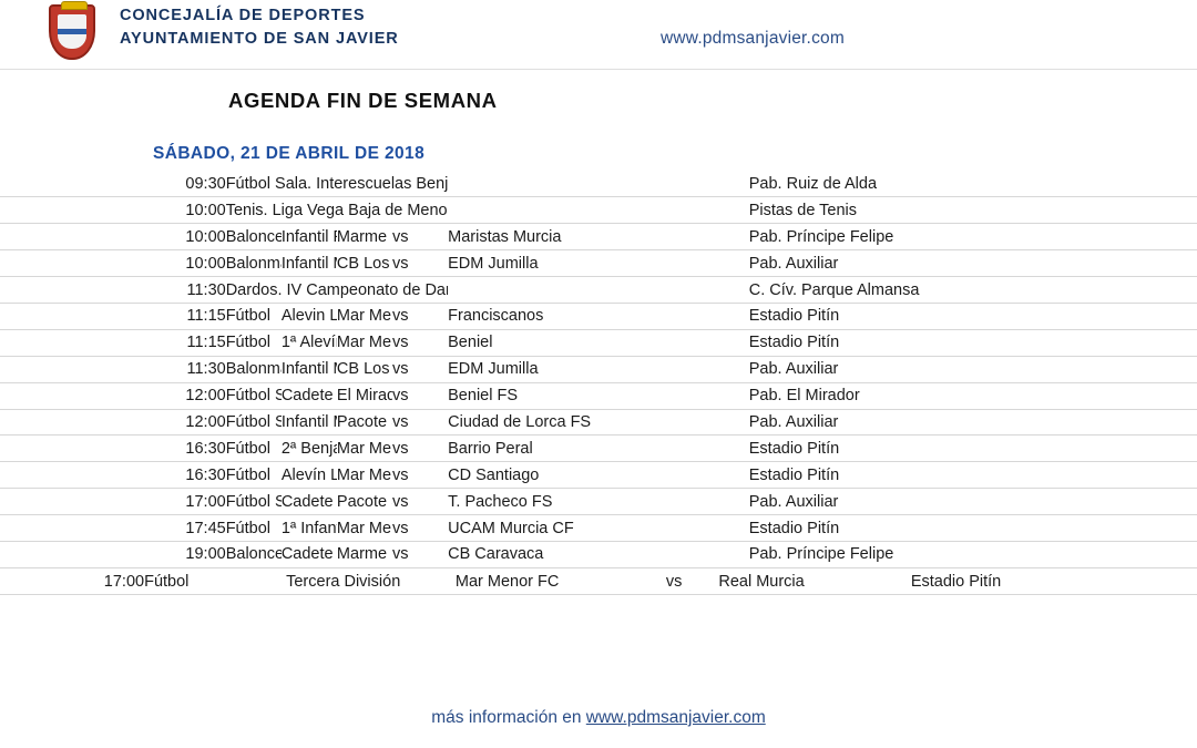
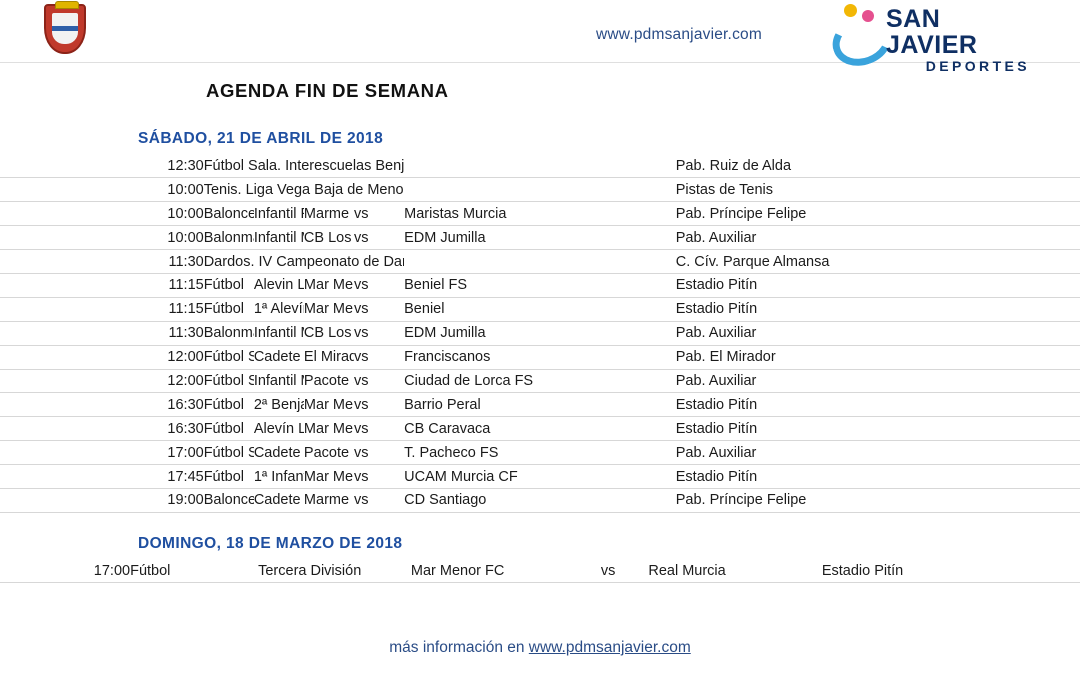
- CONCEJALÍA DE DEPORTES
- AYUNTAMIENTO DE SAN JAVIER
  www.pdmsanjavier.com
+ SAN JAVIER
+ DEPORTES
  AGENDA FIN DE SEMANA
  SÁBADO, 21 DE ABRIL DE 2018
- 09:30	Fútbol Sala. Interescuelas Benj		Pab. Ruiz de Alda
+ 12:30	Fútbol Sala. Interescuelas Benj		Pab. Ruiz de Alda
  10:00	Tenis. Liga Vega Baja de Meno		Pistas de Tenis
  10:00	Balonce	Infantil	Marme	vs	Maristas Murcia	Pab. Príncipe Felipe
  10:00	Balonm	Infantil	CB Los	vs	EDM Jumilla	Pab. Auxiliar
- 11:15	Fútbol	Alevin L	Mar Me	vs	Franciscanos	Estadio Pitín
+ 11:15	Fútbol	Alevin L	Mar Me	vs	Beniel FS	Estadio Pitín
  11:15	Fútbol	1ª Aleví	Mar Me	vs	Beniel	Estadio Pitín
  11:30	Balonm	Infantil	CB Los	vs	EDM Jumilla	Pab. Auxiliar
- 12:00	Fútbol S	Cadete	El Mirad	vs	Beniel FS	Pab. El Mirador
+ 12:00	Fútbol S	Cadete	El Mirad	vs	Franciscanos	Pab. El Mirador
  12:00	Fútbol S	Infantil	Pacote	vs	Ciudad de Lorca FS	Pab. Auxiliar
  16:30	Fútbol	2ª Benj	Mar Me	vs	Barrio Peral	Estadio Pitín
- 16:30	Fútbol	Alevín L	Mar Me	vs	CD Santiago	Estadio Pitín
+ 16:30	Fútbol	Alevín L	Mar Me	vs	CB Caravaca	Estadio Pitín
  17:00	Fútbol S	Cadete	Pacote	vs	T. Pacheco FS	Pab. Auxiliar
  17:45	Fútbol	1ª Infan	Mar Me	vs	UCAM Murcia CF	Estadio Pitín
- 19:00	Balonce	Cadete	Marme	vs	CB Caravaca	Pab. Príncipe Felipe
+ 19:00	Balonce	Cadete	Marme	vs	CD Santiago	Pab. Príncipe Felipe
+ DOMINGO, 18 DE MARZO DE 2018
  17:00	Fútbol	Tercera División	Mar Menor FC	vs	Real Murcia	Estadio Pitín
  más información en www.pdmsanjavier.com
